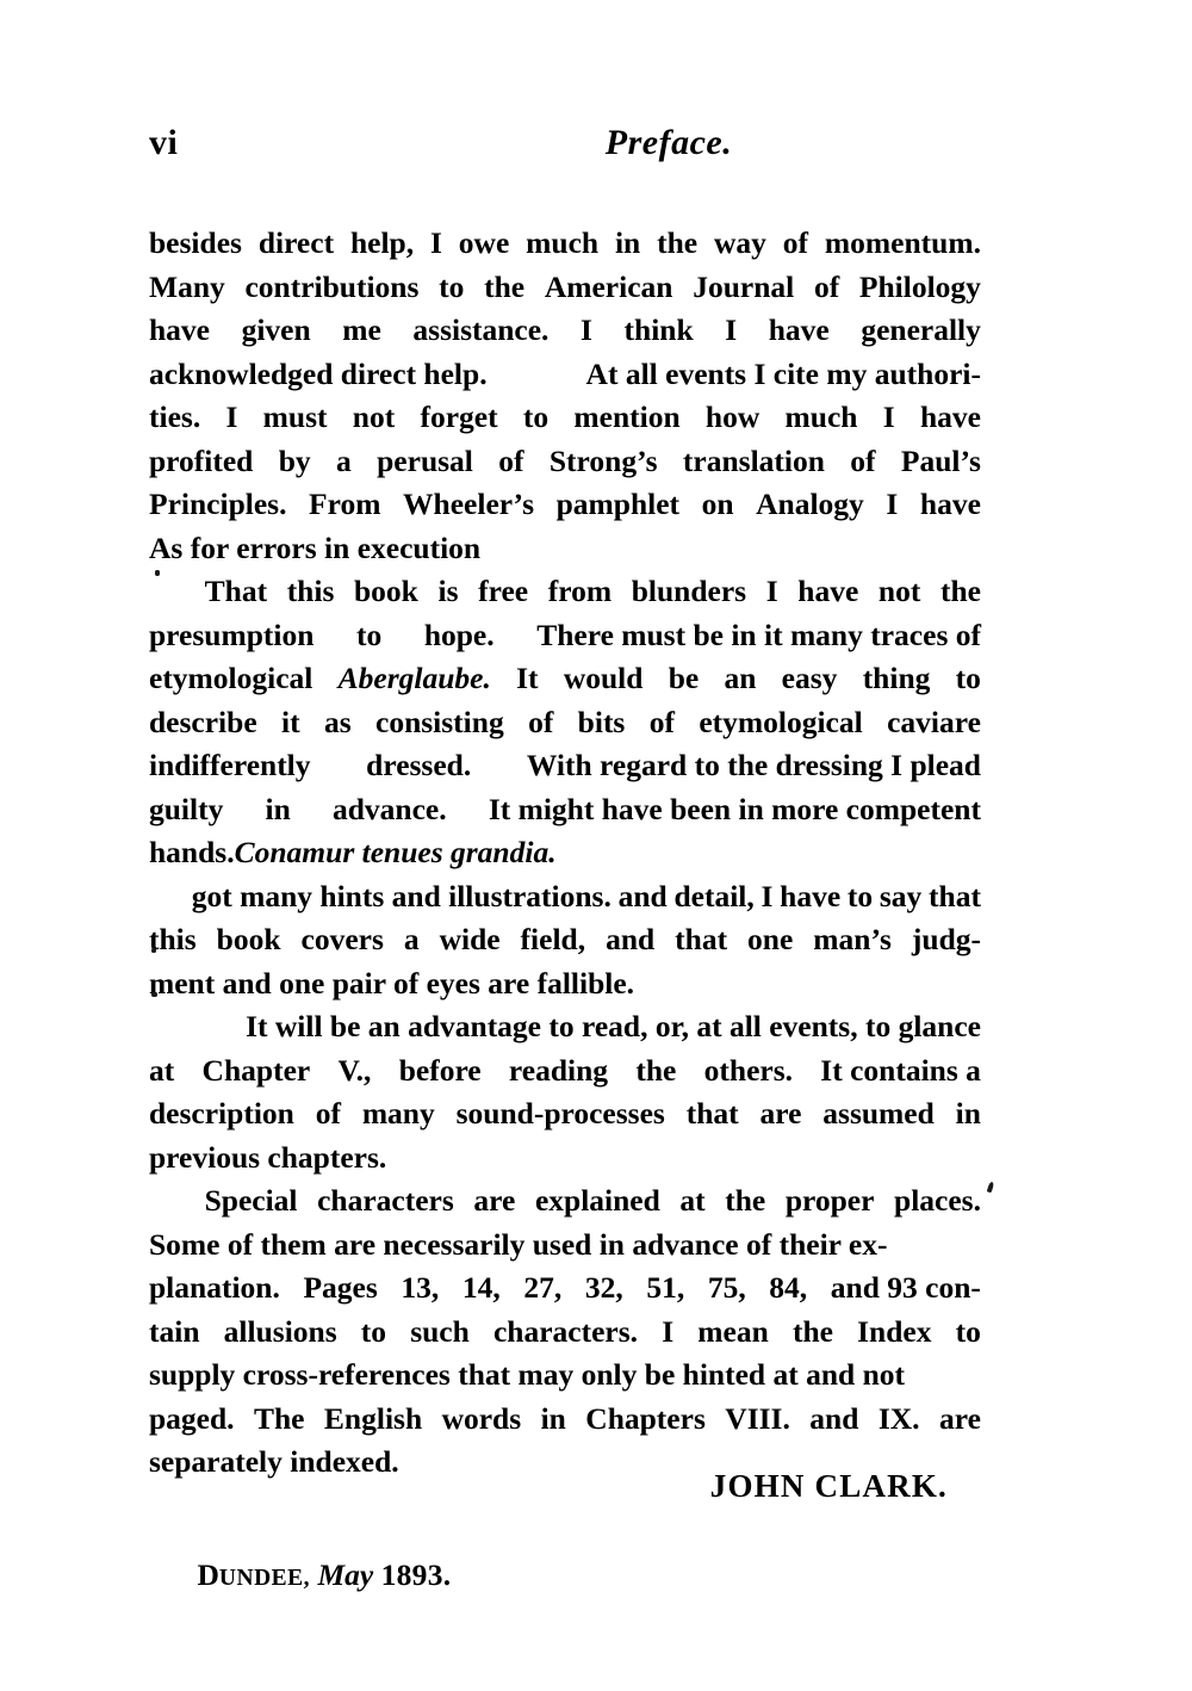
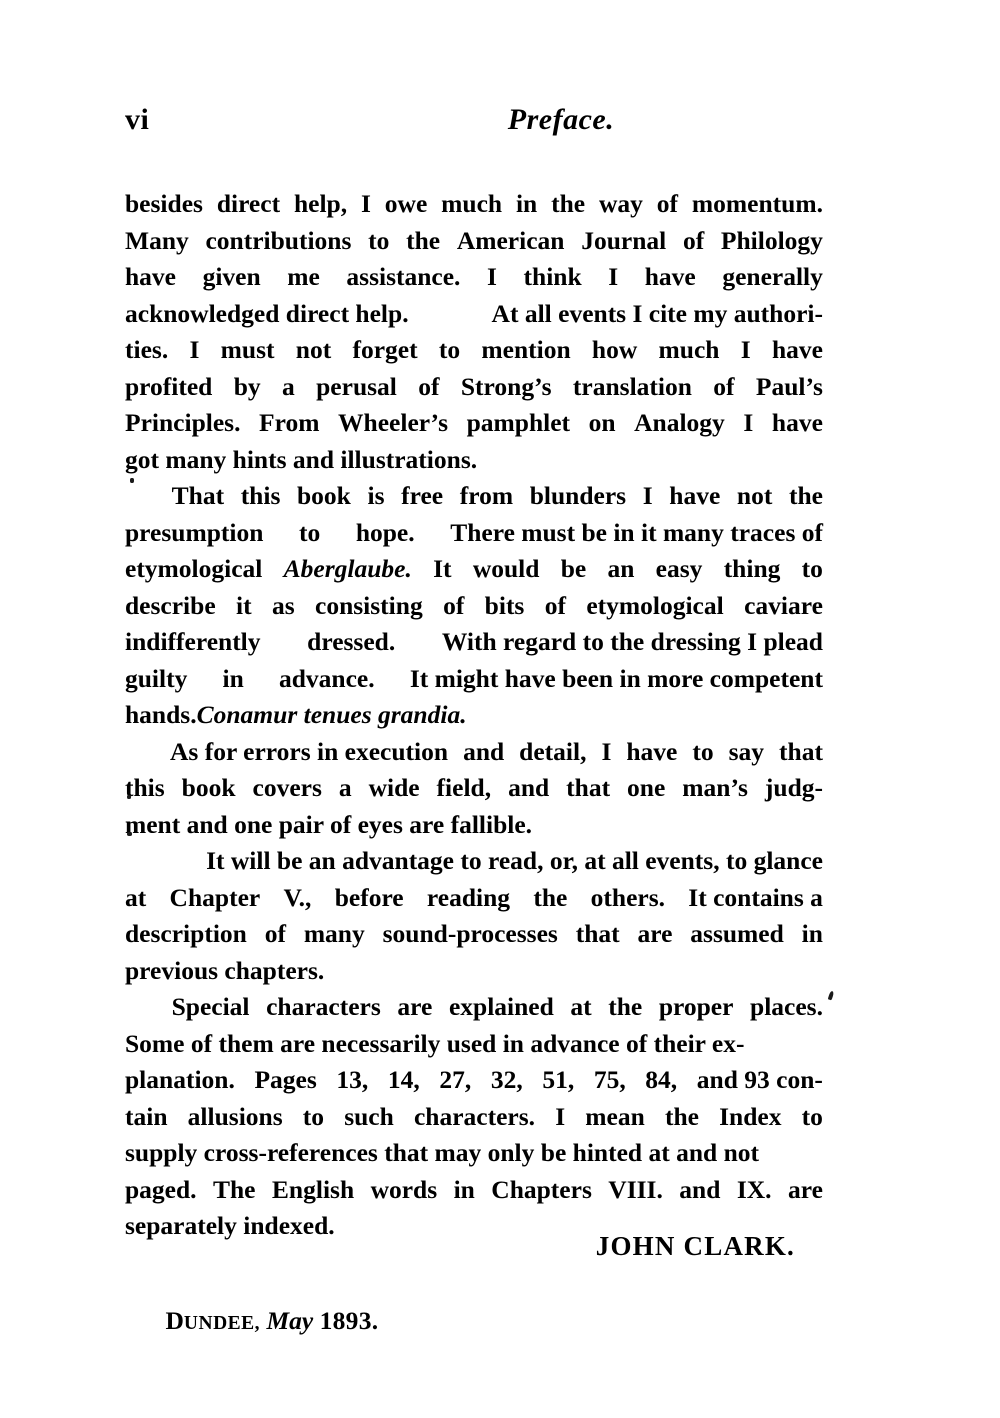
  vi
  Preface.
  besides
  direct
  help,
  I
  owe
  much
  in
  the
  way
  of
  momentum.
  Many
  contributions
  to
  the
  American
  Journal
  of
  Philology
  have
  given
  me
  assistance.
  I
  think
  I
  have
  generally
  acknowledged direct help.
  At all events I cite my authori-
  ties.
  I
  must
  not
  forget
  to
  mention
  how
  much
  I
  have
  profited
  by
  a
  perusal
  of
  Strong’s
  translation
  of
  Paul’s
  Principles.
  From
  Wheeler’s
  pamphlet
  on
  Analogy
  I
  have
- As for errors in execution
+ got many hints and illustrations.
  That
  this
  book
  is
  free
  from
  blunders
  I
  have
  not
  the
  presumption
  to
  hope.
  There must be in it many traces of
  etymological
  Aberglaube.
  It
  would
  be
  an
  easy
  thing
  to
  describe
  it
  as
  consisting
  of
  bits
  of
  etymological
  caviare
  indifferently
  dressed.
  With regard to the dressing I plead
  guilty
  in
  advance.
  It might have been in more competent
  hands.
  Conamur tenues grandia.
- got many hints and illustrations.
+ As for errors in execution
  and
  detail,
  I
  have
  to
  say
  that
  this
  book
  covers
  a
  wide
  field,
  and
  that
  one
  man’s
  judg-
  ment and one pair of eyes are fallible.
  It will be an advantage to read, or, at all events, to glance
  at
  Chapter
  V.,
  before
  reading
  the
  others.
  It contains a
  description
  of
  many
  sound-processes
  that
  are
  assumed
  in
  previous chapters.
  Special
  characters
  are
  explained
  at
  the
  proper
  places.
  Some of them are necessarily used in advance of their ex-
  planation.
  Pages
  13,
  14,
  27,
  32,
  51,
  75,
  84,
  and 93 con-
  tain
  allusions
  to
  such
  characters.
  I
  mean
  the
  Index
  to
  supply cross-references that may only be hinted at and not
  paged.
  The
  English
  words
  in
  Chapters
  VIII.
  and
  IX.
  are
  separately indexed.
  JOHN CLARK.
  DUNDEE, May 1893.
